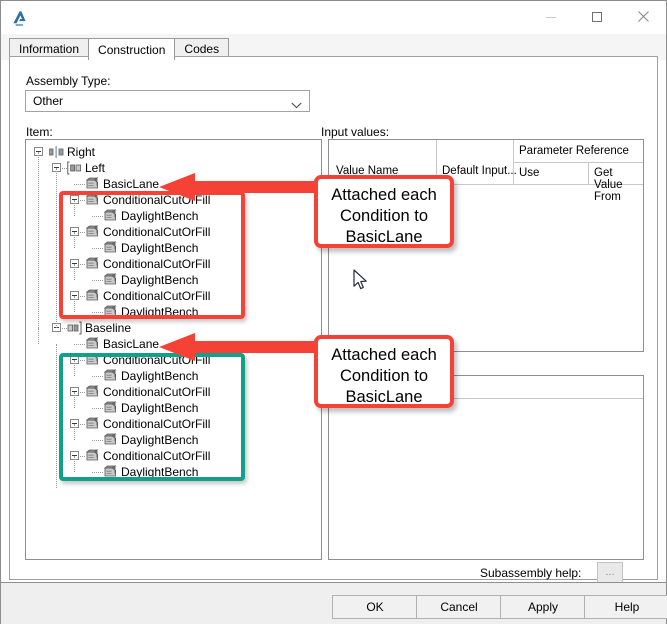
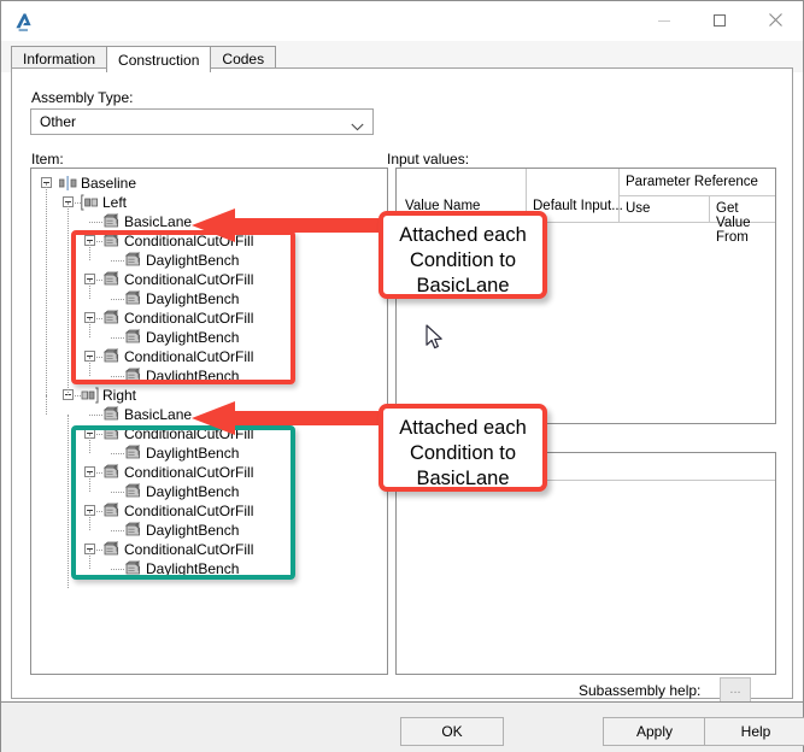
  Information
  Construction
  Codes
  Assembly Type:
  Other
  Item:
  Input values:
- Right
+ Baseline
  Left
  BasicLane
  ConditionalCutOFill
  DaylightBench
  ConditionalCutOrFill
  DaylightBench
  ConditionalCutOrFill
  DaylightBench
  ConditionalCutOrFill
  DaylightBench
- Baseline
+ Right
  BasicLane
  ConditionalCutOFill
  DaylightBench
  ConditionalCutOrFill
  DaylightBench
  ConditionalCutOrFill
  DaylightBench
  ConditionalCutOrFill
  DaylightBench
  Value Name
  Default Input...
  Parameter Reference
  Use
  Get Value From
  Subassembly help:
  ...
  OK
- Cancel
  Apply
  Help
  Attached each
  Condition to
  BasicLane
  Attached each
  Condition to
  BasicLane
